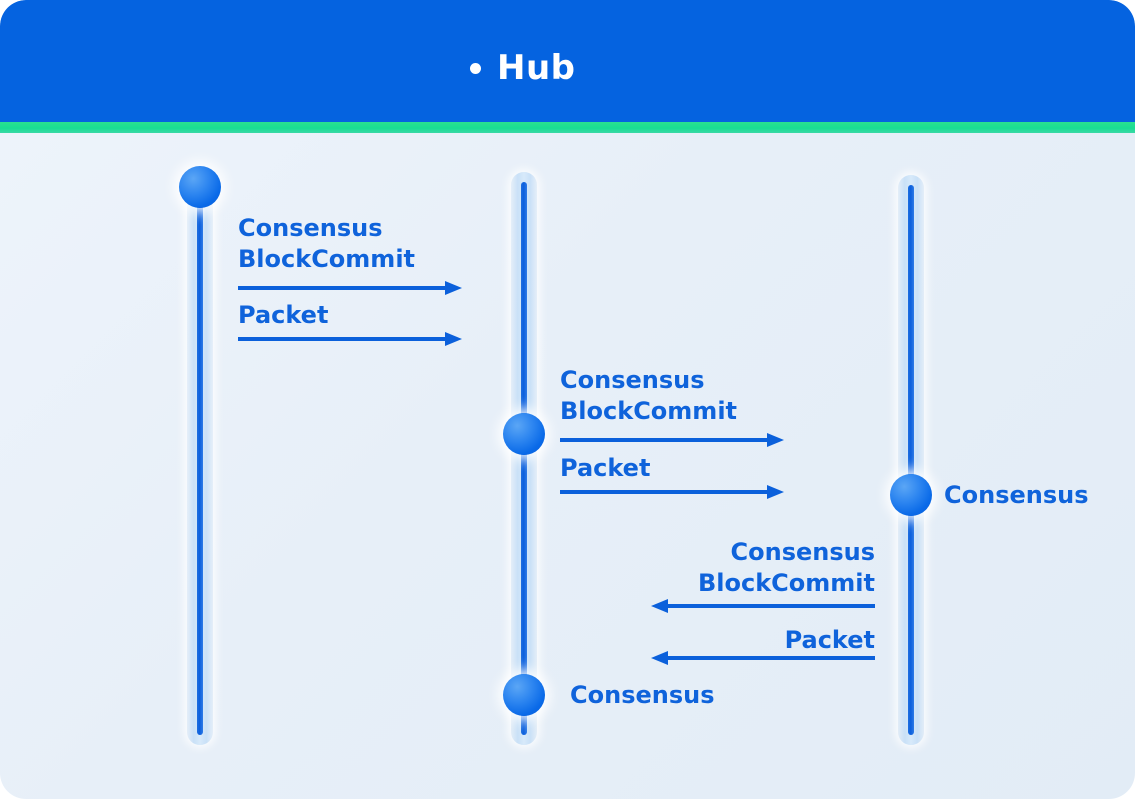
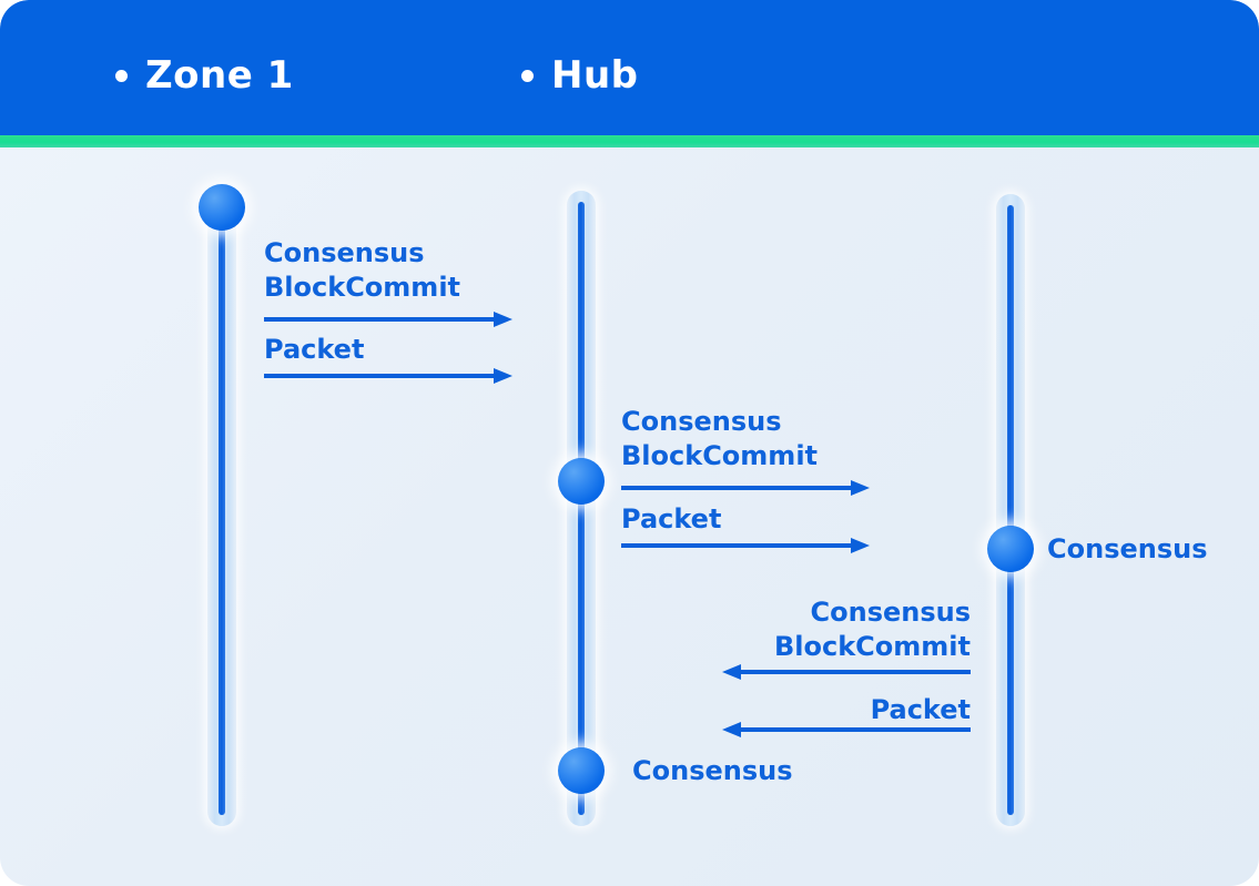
+ Zone 1
  Hub
  Consensus
  Consensus
  Consensus
  BlockCommit
  Packet
  Consensus
  BlockCommit
  Packet
  Consensus
  BlockCommit
  Packet
